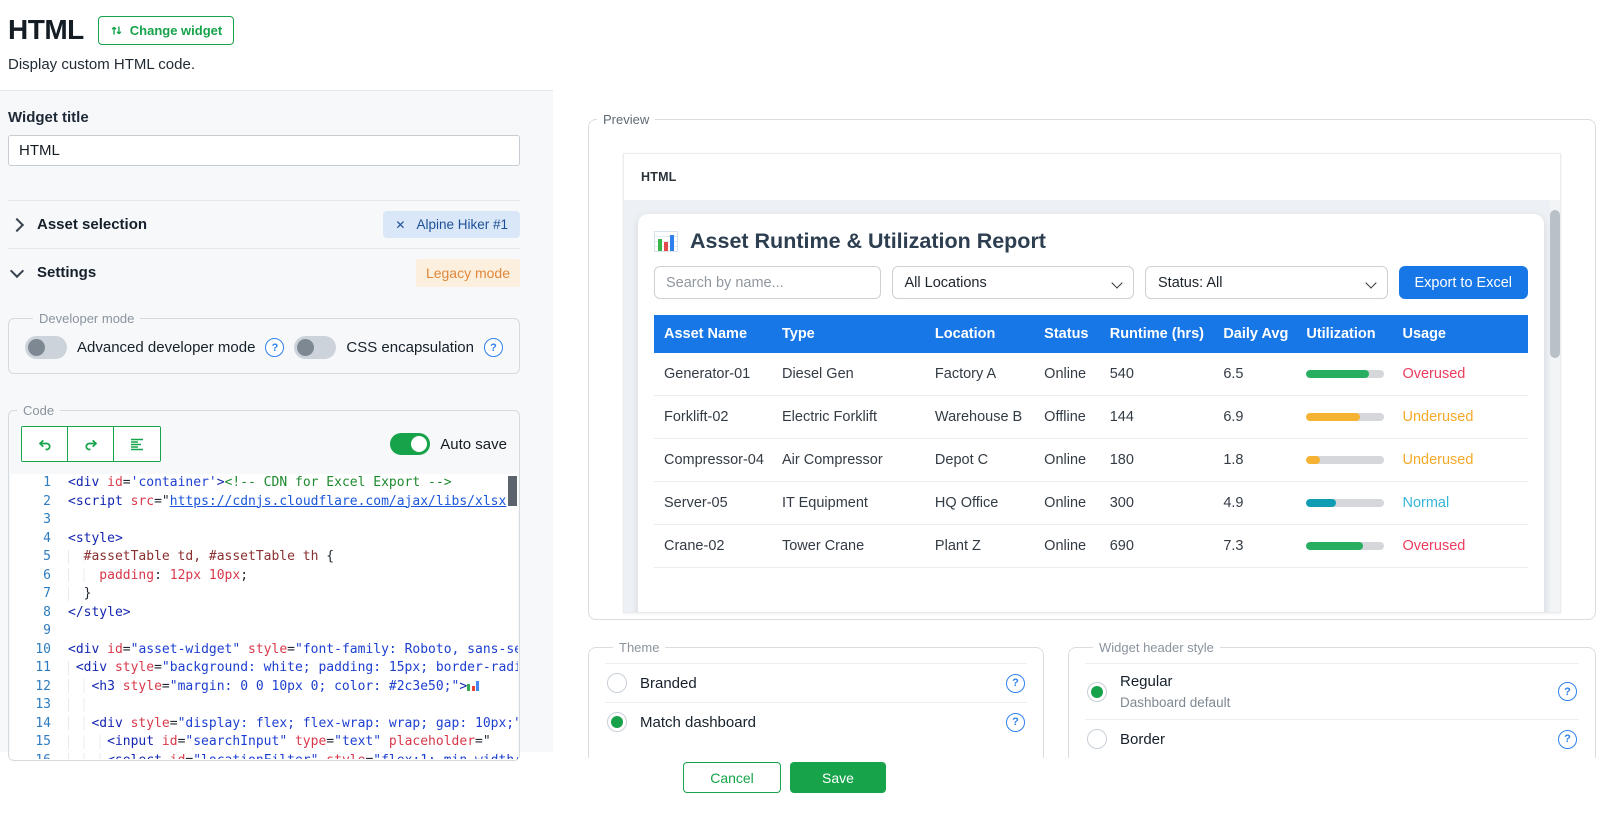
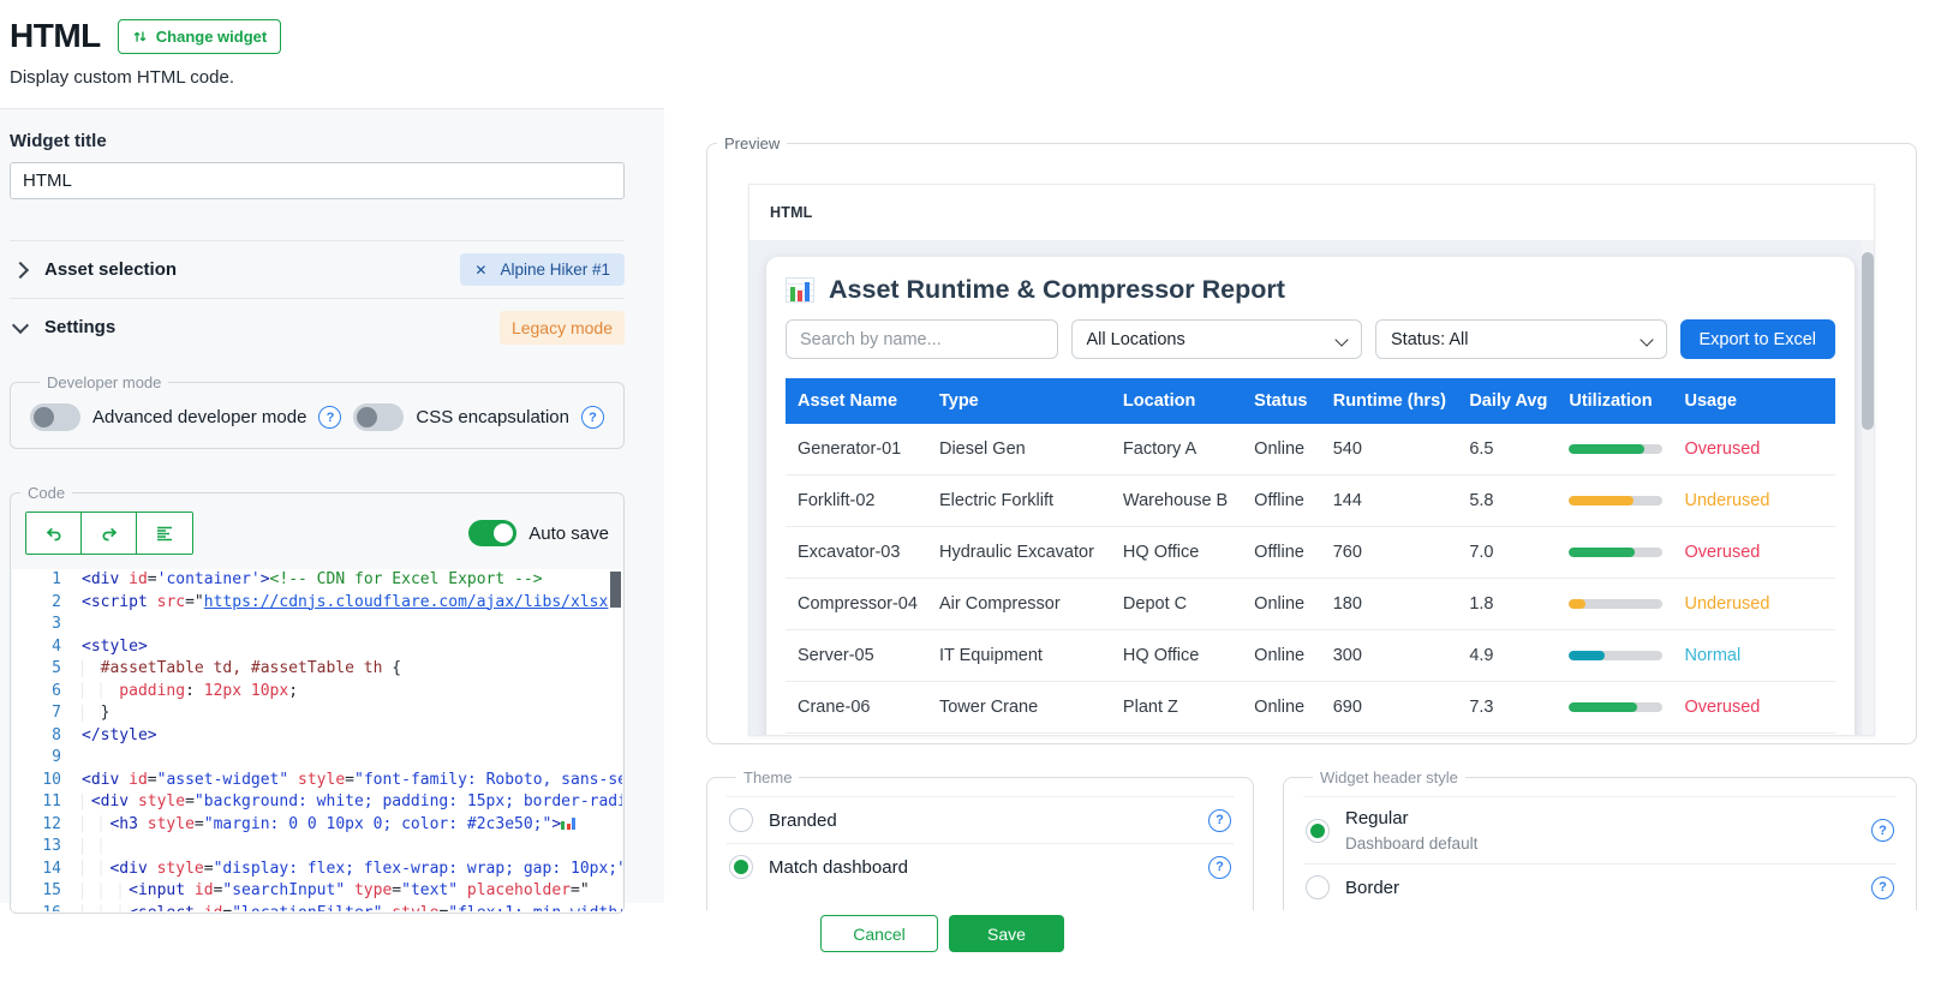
  HTML
  Change widget
  Display custom HTML code.
  Widget title
  HTML
  Asset selection
  ✕
  Alpine Hiker #1
  Settings
  Legacy mode
  Developer mode
  Advanced developer mode
  ?
  CSS encapsulation
  ?
  Code
  Auto save
  1
  2
  3
  4
  5
  6
  7
  8
  9
  10
  11
  12
  13
  14
  15
  <div id='container'><!-- CDN for Excel Export -->
  <script src="https://cdnjs.cloudflare.com/ajax/libs/xlsx
  <style>
  #assetTable td, #assetTable th {
  padding: 12px 10px;
  }
  </style>
  <div id="asset-widget" style="font-family: Roboto, sans-s
  <div style="background: white; padding: 15px; border-rad
  <h3 style="margin: 0 0 10px 0; color: #2c3e50;">
  <div style="display: flex; flex-wrap: wrap; gap: 10px;
  <input id="searchInput" type="text" placeholder="
  Preview
  HTML
- Asset Runtime & Utilization Report
+ Asset Runtime & Compressor Report
  Search by name...
  All Locations
  Status: All
  Export to Excel
  Asset Name	Type	Location	Status	Runtime (hrs)	Daily Avg	Utilization	Usage
  Generator-01	Diesel Gen	Factory A	Online	540	6.5		Overused
- Forklift-02	Electric Forklift	Warehouse B	Offline	144	6.9		Underused
+ Forklift-02	Electric Forklift	Warehouse B	Offline	144	5.8		Underused
+ Excavator-03	Hydraulic Excavator	HQ Office	Offline	760	7.0		Overused
  Compressor-04	Air Compressor	Depot C	Online	180	1.8		Underused
  Server-05	IT Equipment	HQ Office	Online	300	4.9		Normal
- Crane-02	Tower Crane	Plant Z	Online	690	7.3		Overused
+ Crane-06	Tower Crane	Plant Z	Online	690	7.3		Overused
  Theme
  Branded
  ?
  Match dashboard
  ?
  Widget header style
  Regular
  Dashboard default
  ?
  Border
  ?
  Cancel
  Save
